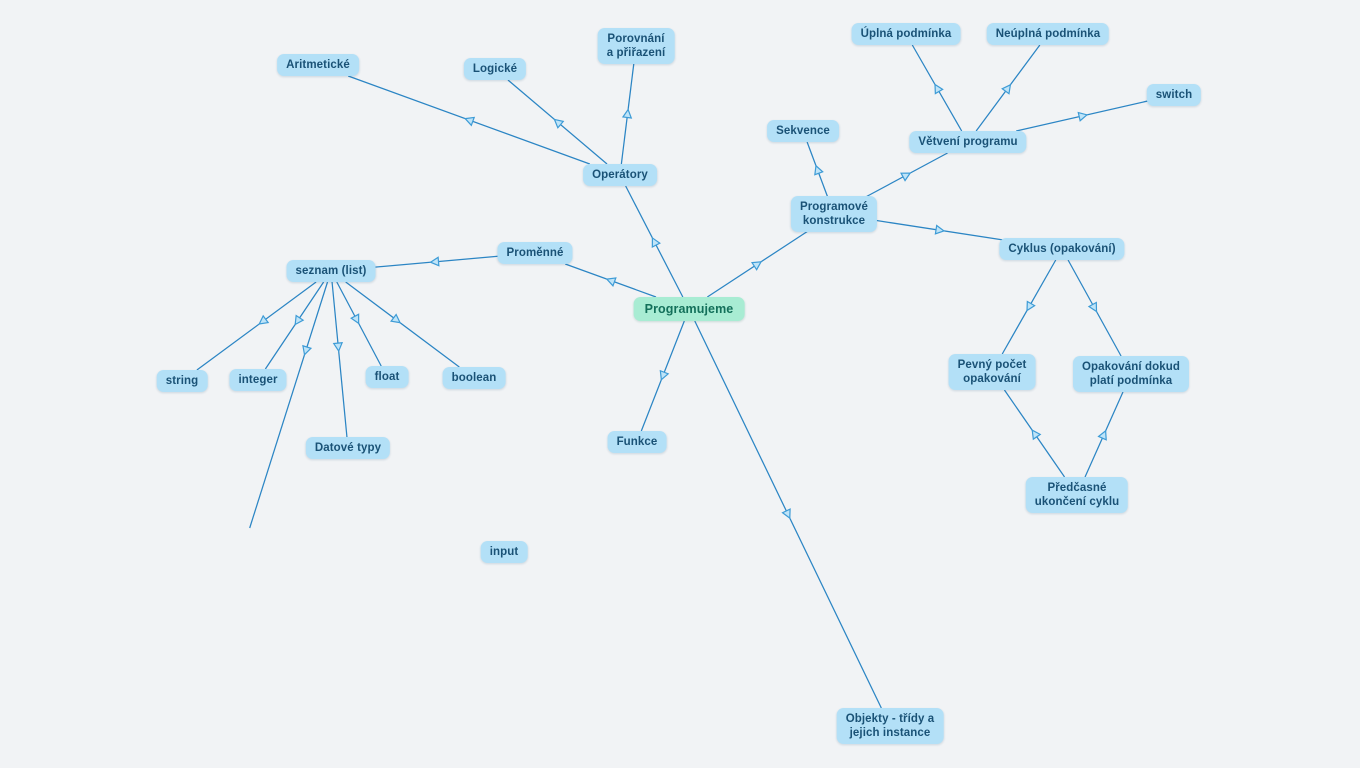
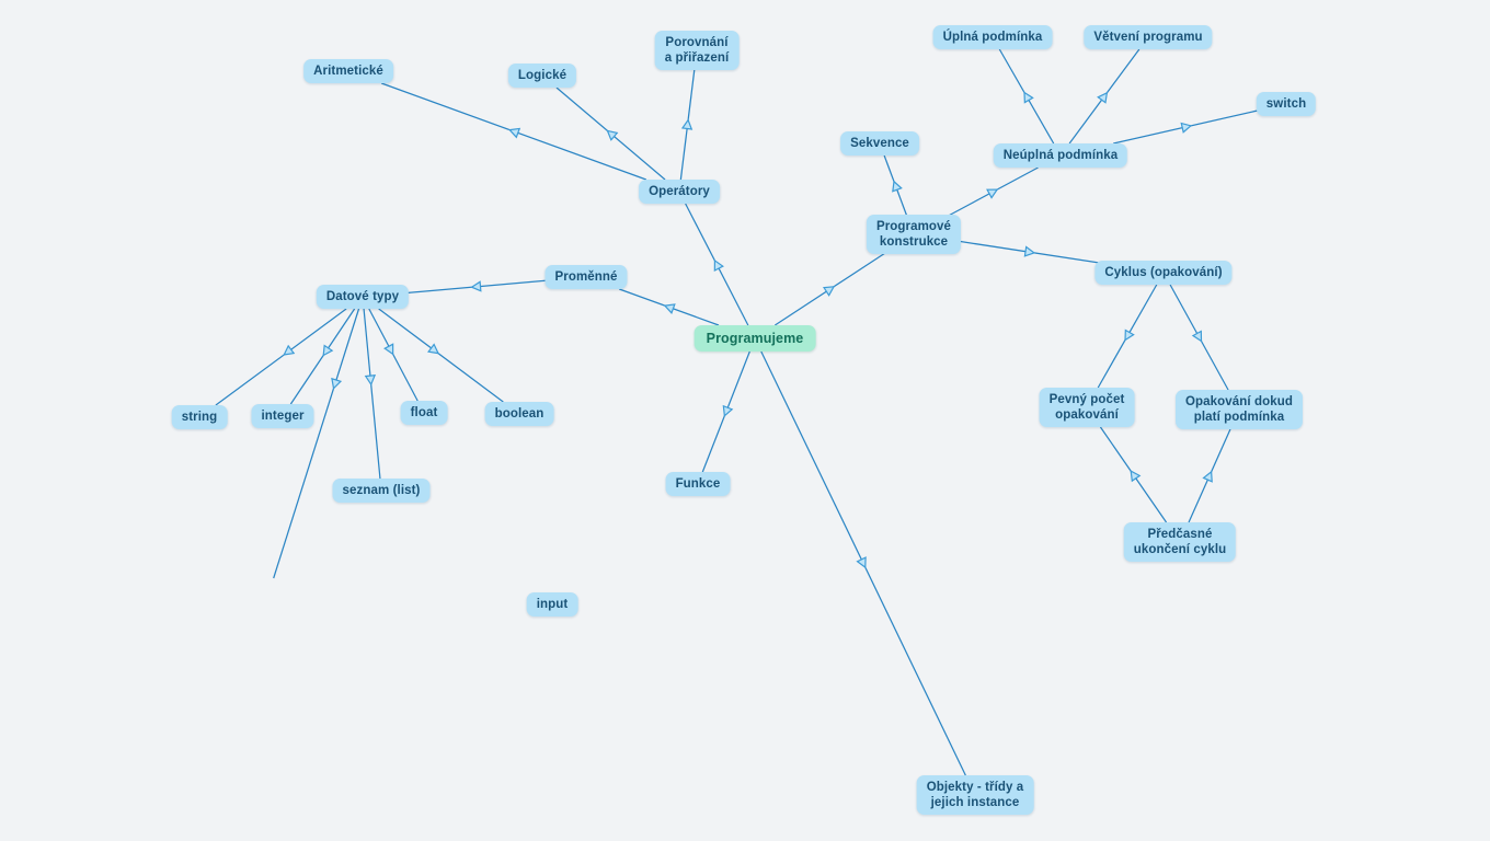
  Programujeme
  Operátory
  Aritmetické
  Logické
  Porovnání
  a přiřazení
  Proměnné
- seznam (list)
+ Datové typy
  string
  integer
  float
  boolean
- Datové typy
+ seznam (list)
  input
  Funkce
  Objekty - třídy a
  jejich instance
  Programové
  konstrukce
  Sekvence
- Větvení programu
+ Neúplná podmínka
  Úplná podmínka
- Neúplná podmínka
+ Větvení programu
  switch
  Cyklus (opakování)
  Pevný počet
  opakování
  Opakování dokud
  platí podmínka
  Předčasné
  ukončení cyklu
